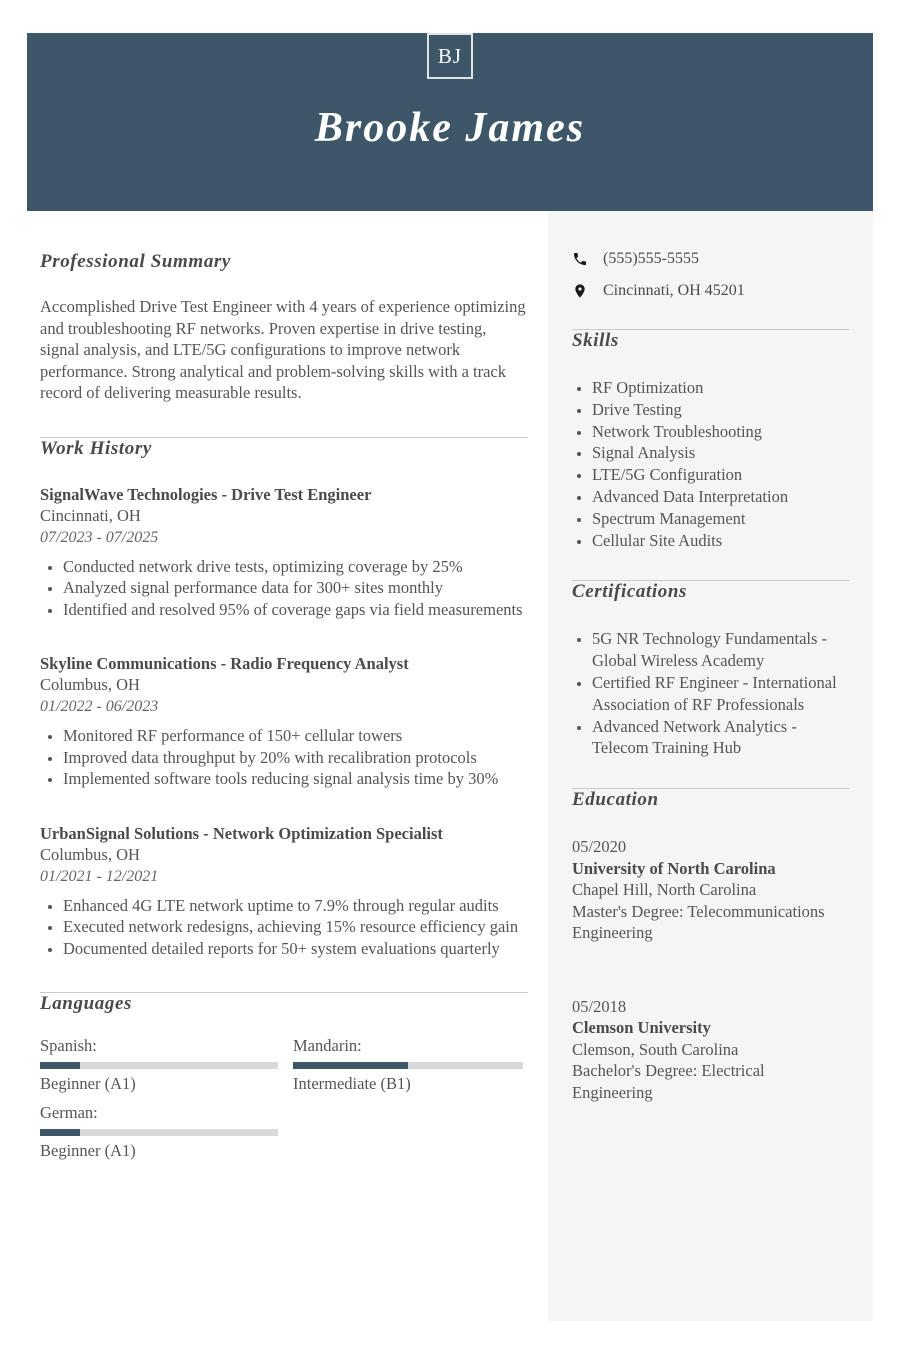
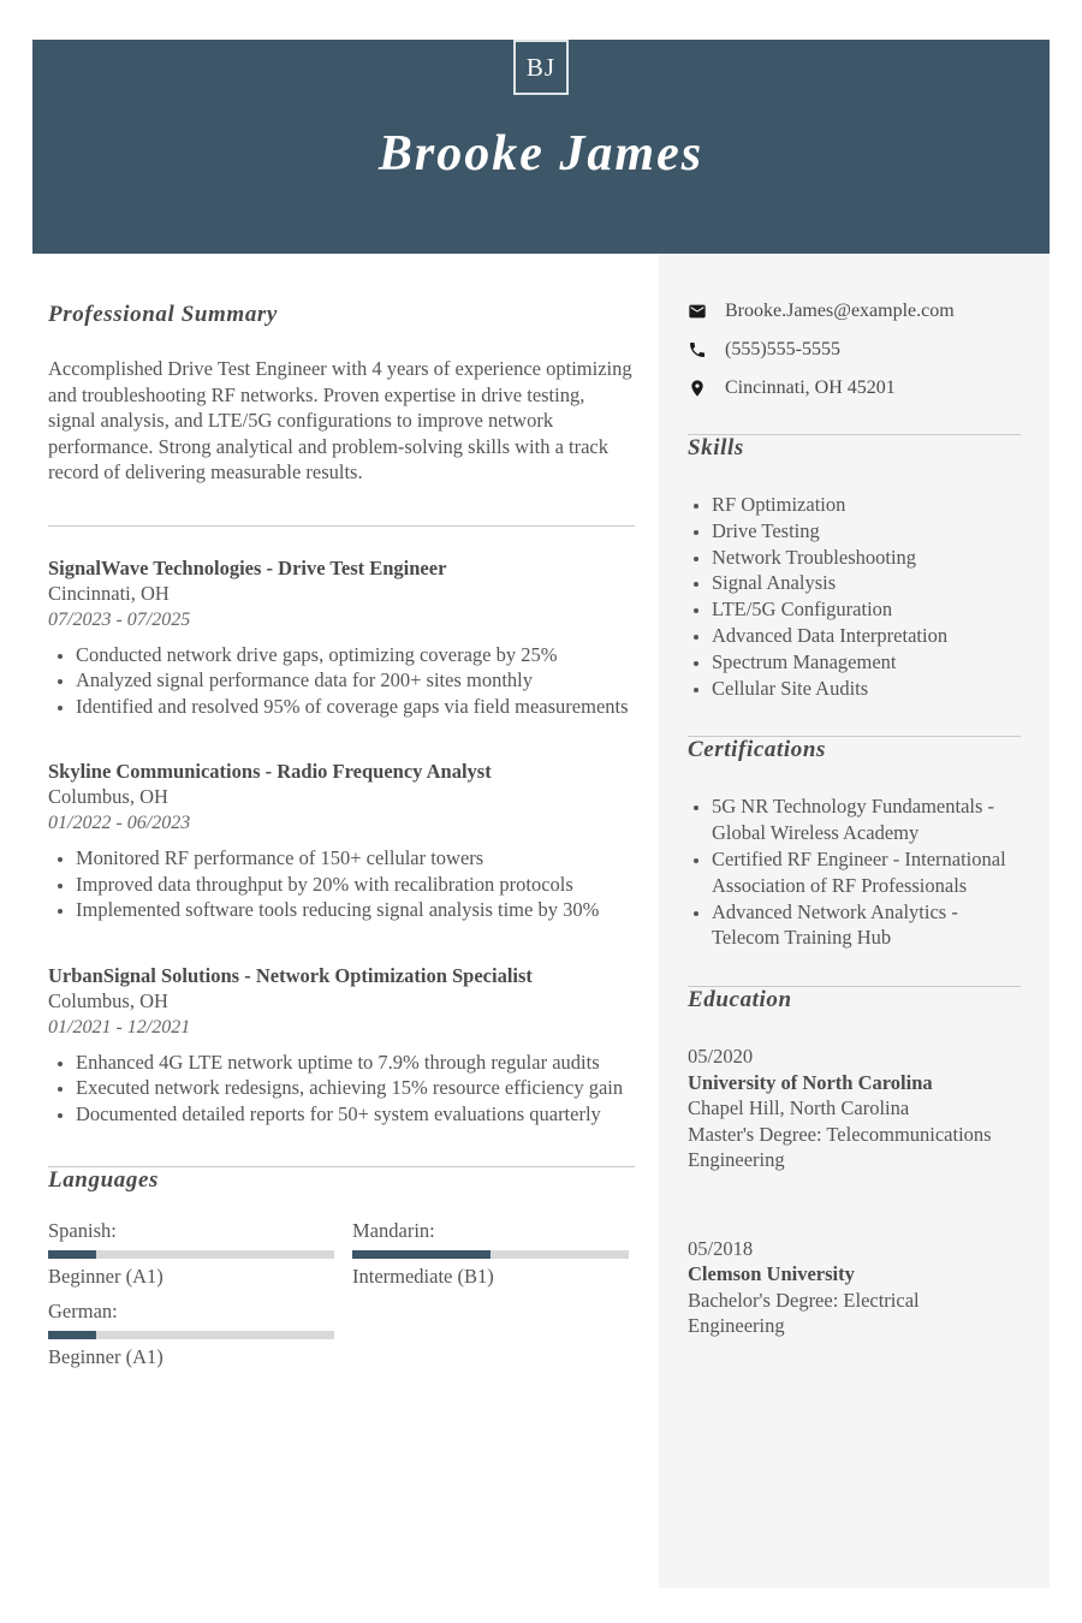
  BJ
  Brooke James
  Professional Summary
  Accomplished Drive Test Engineer with 4 years of experience optimizing and troubleshooting RF networks. Proven expertise in drive testing, signal analysis, and LTE/5G configurations to improve network performance. Strong analytical and problem-solving skills with a track record of delivering measurable results.
- Work History
  SignalWave Technologies - Drive Test Engineer
  Cincinnati, OH
  07/2023 - 07/2025
- Conducted network drive tests, optimizing coverage by 25%
+ Conducted network drive gaps, optimizing coverage by 25%
- Analyzed signal performance data for 300+ sites monthly
+ Analyzed signal performance data for 200+ sites monthly
  Identified and resolved 95% of coverage gaps via field measurements
  Skyline Communications - Radio Frequency Analyst
  Columbus, OH
  01/2022 - 06/2023
  Monitored RF performance of 150+ cellular towers
  Improved data throughput by 20% with recalibration protocols
  Implemented software tools reducing signal analysis time by 30%
  UrbanSignal Solutions - Network Optimization Specialist
  Columbus, OH
  01/2021 - 12/2021
  Enhanced 4G LTE network uptime to 7.9% through regular audits
  Executed network redesigns, achieving 15% resource efficiency gain
  Documented detailed reports for 50+ system evaluations quarterly
  Languages
  Spanish:
  Beginner (A1)
  Mandarin:
  Intermediate (B1)
  German:
  Beginner (A1)
+ Brooke.James@example.com
  (555)555-5555
  Cincinnati, OH 45201
  Skills
  RF Optimization
  Drive Testing
  Network Troubleshooting
  Signal Analysis
  LTE/5G Configuration
  Advanced Data Interpretation
  Spectrum Management
  Cellular Site Audits
  Certifications
  5G NR Technology Fundamentals - Global Wireless Academy
  Certified RF Engineer - International Association of RF Professionals
  Advanced Network Analytics - Telecom Training Hub
  Education
  05/2020
  University of North Carolina
  Chapel Hill, North Carolina
  Master's Degree: Telecommunications Engineering
  05/2018
  Clemson University
- Clemson, South Carolina
  Bachelor's Degree: Electrical Engineering
